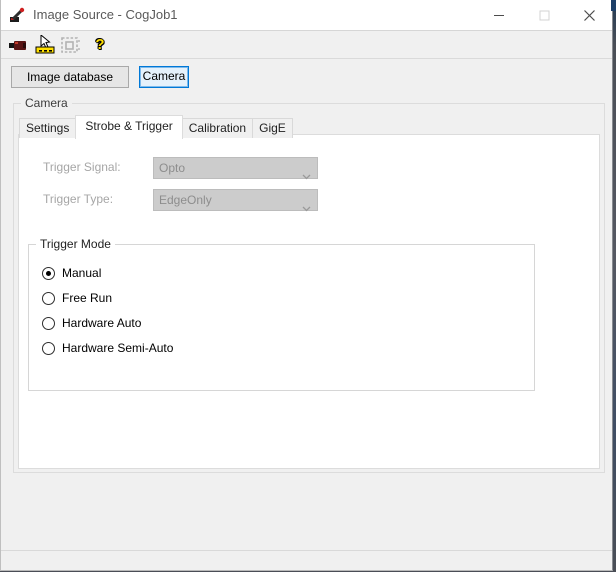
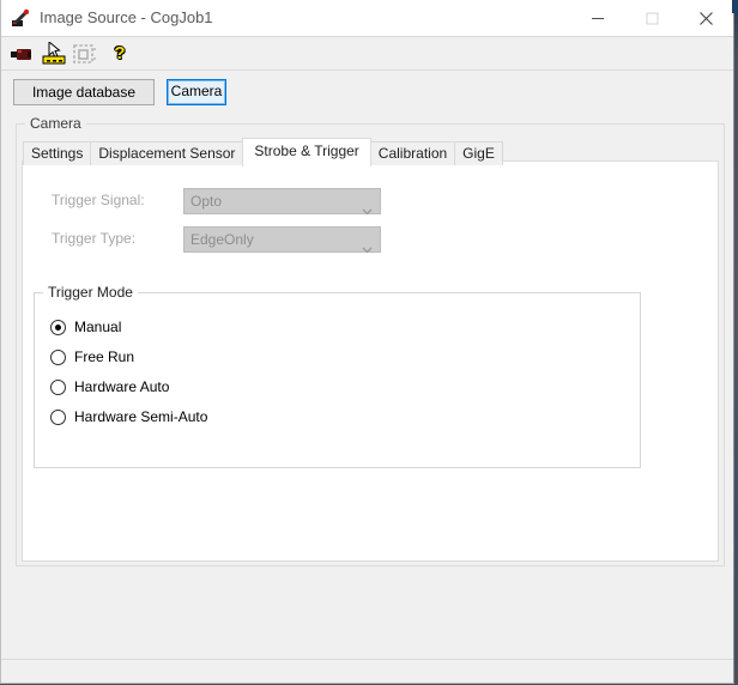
  Image Source - CogJob1
  ?
  Image database
  Camera
  Camera
  Settings
+ Displacement Sensor
  Strobe & Trigger
  Calibration
  GigE
  Trigger Signal:
  Opto
  Trigger Type:
  EdgeOnly
  Trigger Mode
  Manual
  Free Run
  Hardware Auto
  Hardware Semi-Auto
